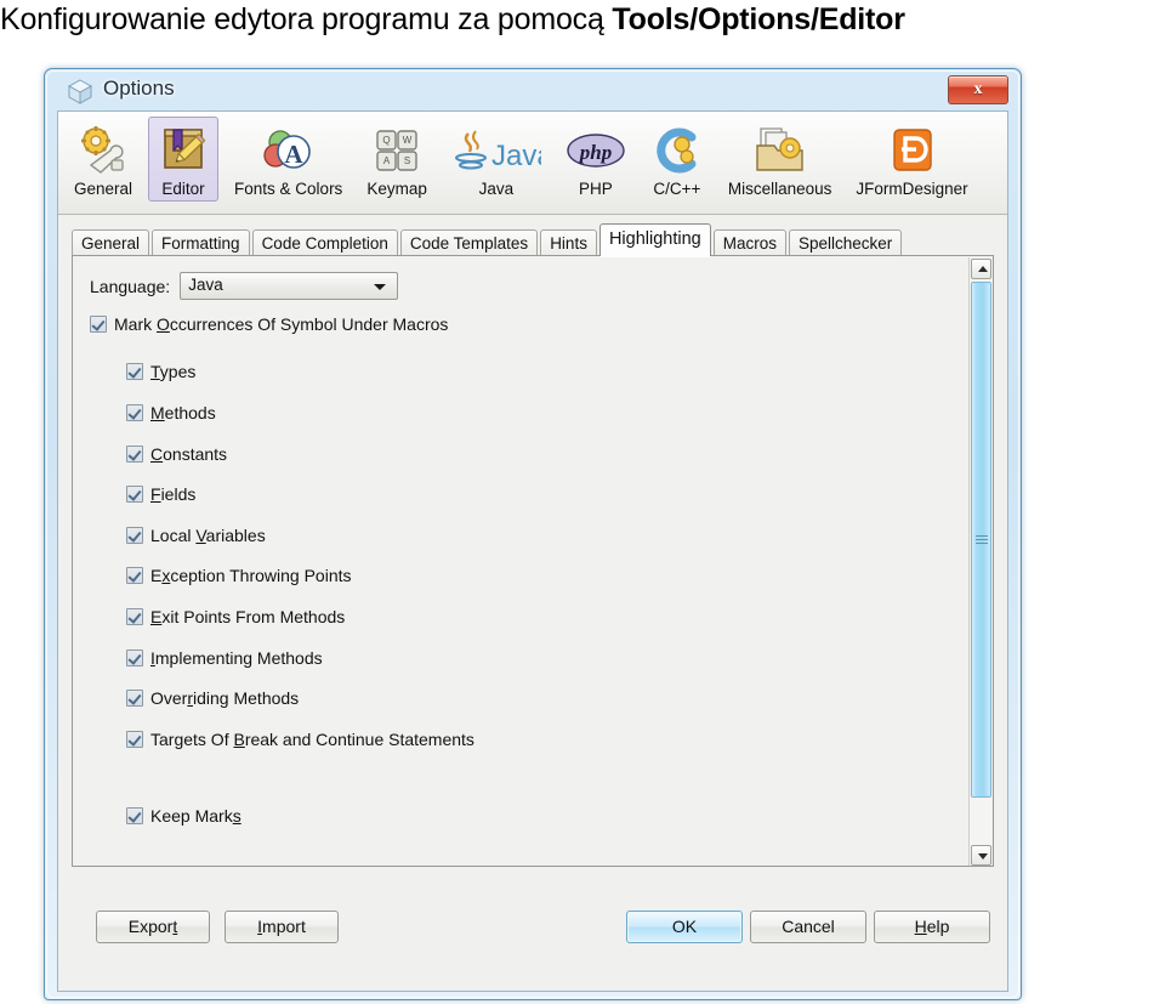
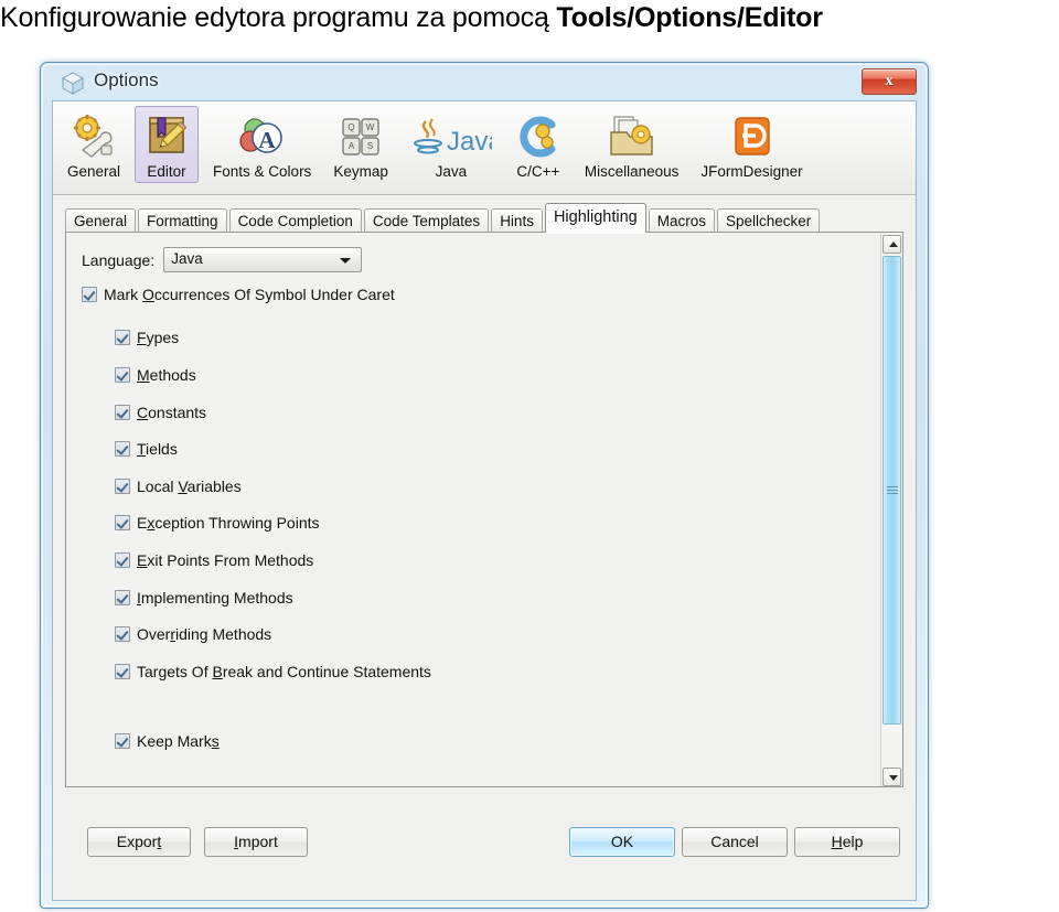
  Konfigurowanie edytora programu za pomocą Tools/Options/Editor
  Options
  x
  General
  Editor
  A
  Fonts & Colors
  Q
  W
  A
  S
  Keymap
  Jav
  Java
- php
- PHP
  C/C++
  Miscellaneous
  JFormDesigner
  General
  Formatting
  Code Completion
  Code Templates
  Hints
  Highlighting
  Macros
  Spellchecker
  Language:
  Java
- Mark Occurrences Of Symbol Under Macros
+ Mark Occurrences Of Symbol Under Caret
- Types
+ Fypes
  Methods
  Constants
- Fields
+ Tields
  Local Variables
  Exception Throwing Points
  Exit Points From Methods
  Implementing Methods
  Overriding Methods
  Targets Of Break and Continue Statements
  Keep Marks
  Export
  Import
  OK
  Cancel
  Help
